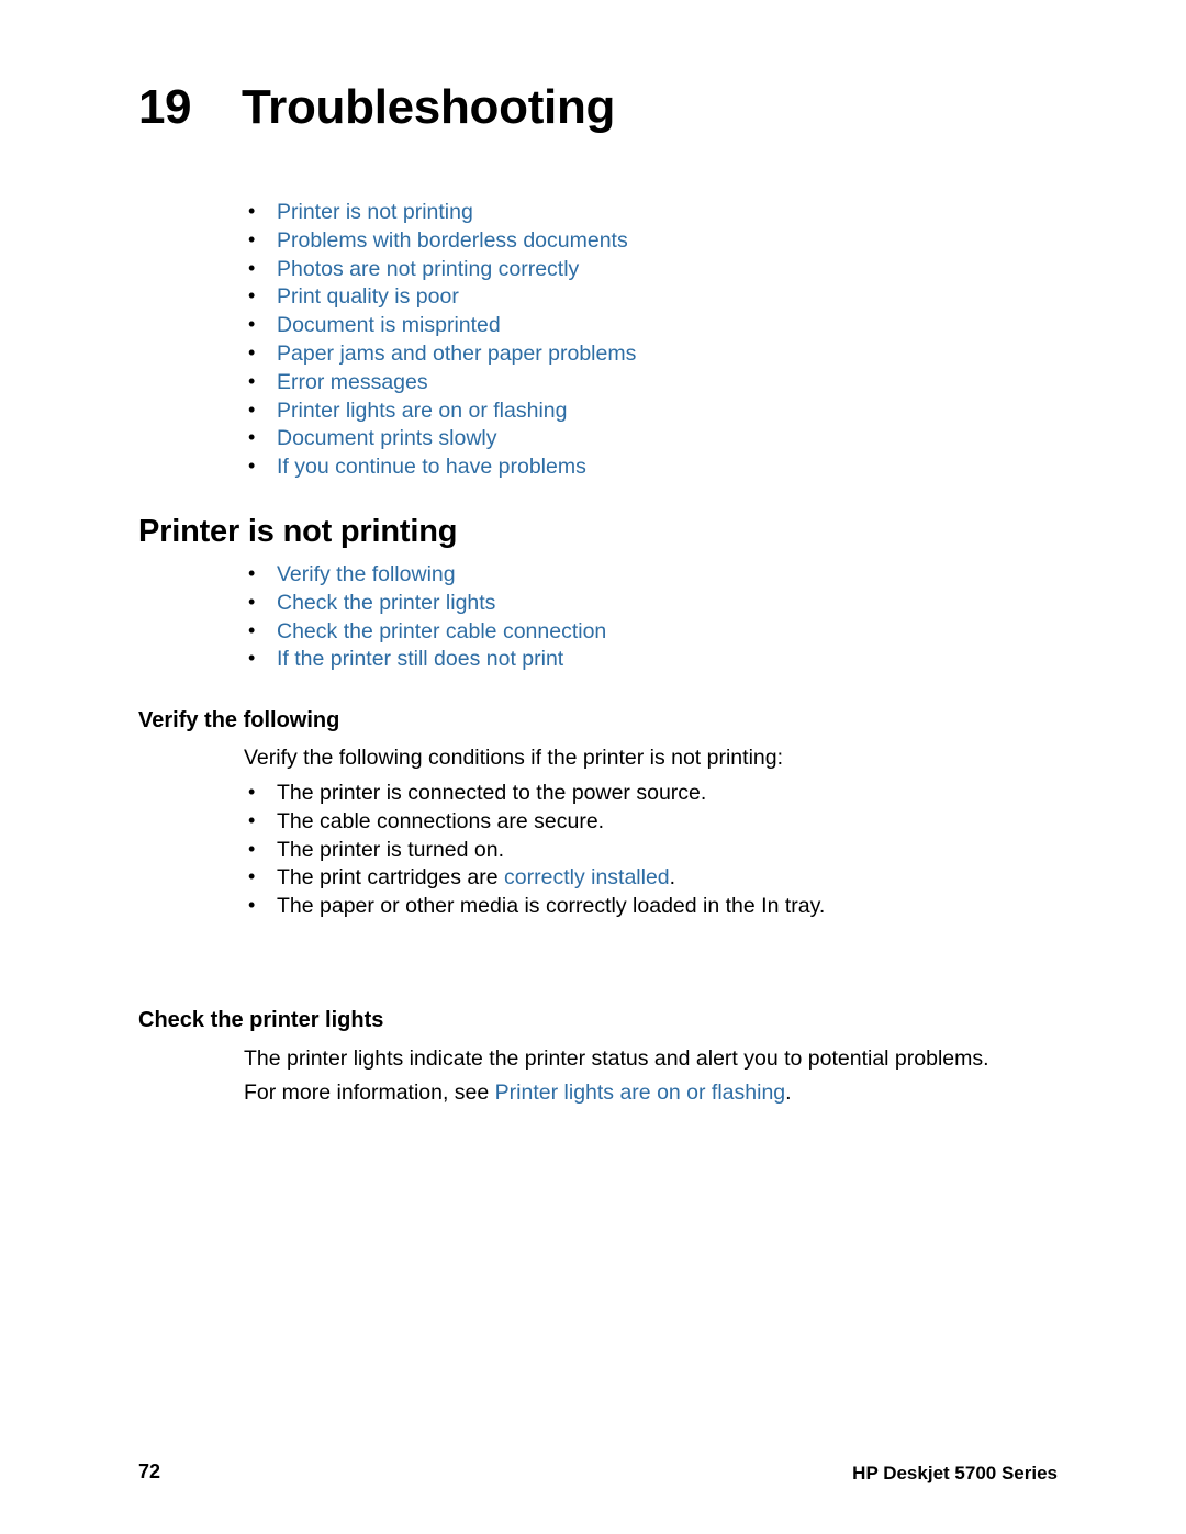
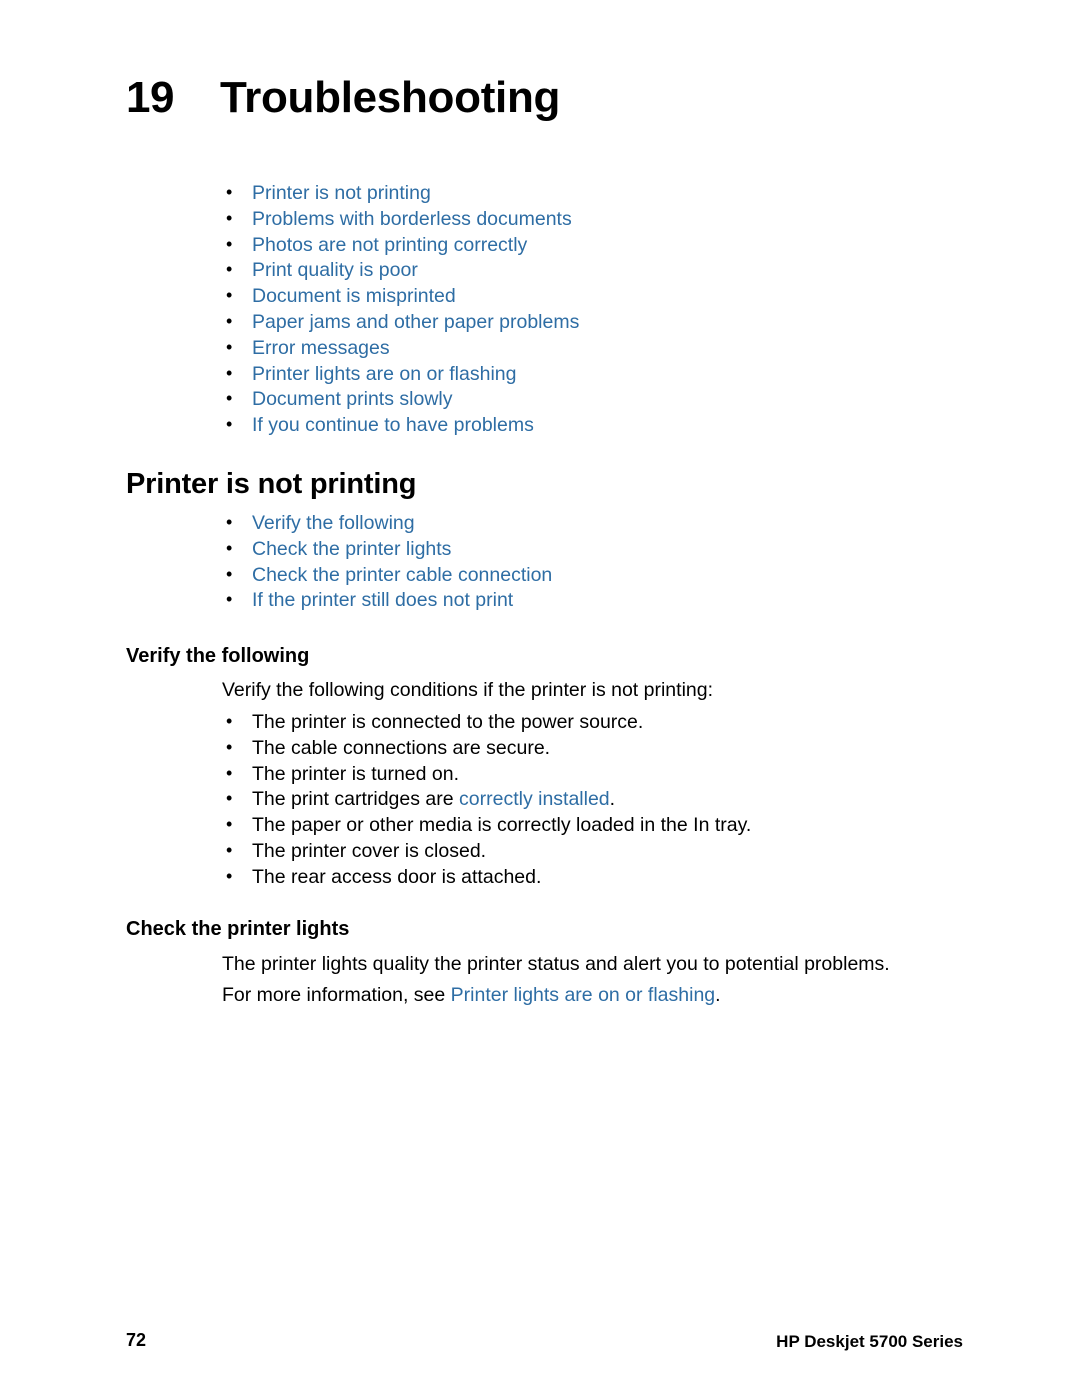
  19
  Troubleshooting
  Printer is not printing
  Problems with borderless documents
  Photos are not printing correctly
  Print quality is poor
  Document is misprinted
  Paper jams and other paper problems
  Error messages
  Printer lights are on or flashing
  Document prints slowly
  If you continue to have problems
  Printer is not printing
  Verify the following
  Check the printer lights
  Check the printer cable connection
  If the printer still does not print
  Verify the following
  Verify the following conditions if the printer is not printing:
  The printer is connected to the power source.
  The cable connections are secure.
  The printer is turned on.
  The print cartridges are correctly installed.
  The paper or other media is correctly loaded in the In tray.
+ The printer cover is closed.
+ The rear access door is attached.
  Check the printer lights
- The printer lights indicate the printer status and alert you to potential problems.
+ The printer lights quality the printer status and alert you to potential problems.
  For more information, see Printer lights are on or flashing.
  72
  HP Deskjet 5700 Series
